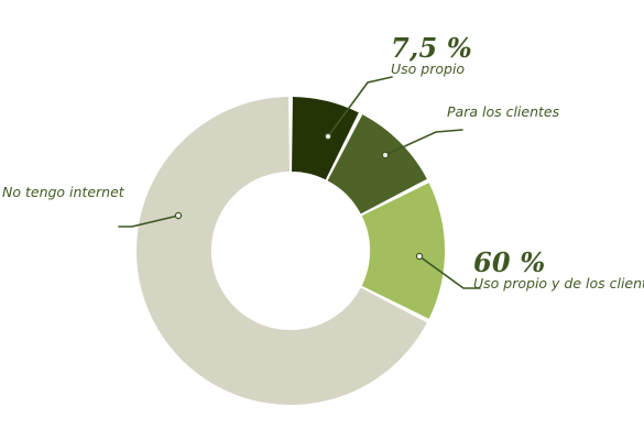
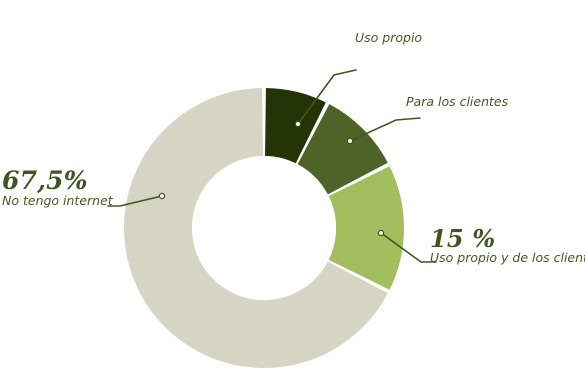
- 7,5 %
  Uso propio
  Para los clientes
- 60 %
+ 15 %
  Uso propio y de los clien
+ 67,5%
  No tengo internet
